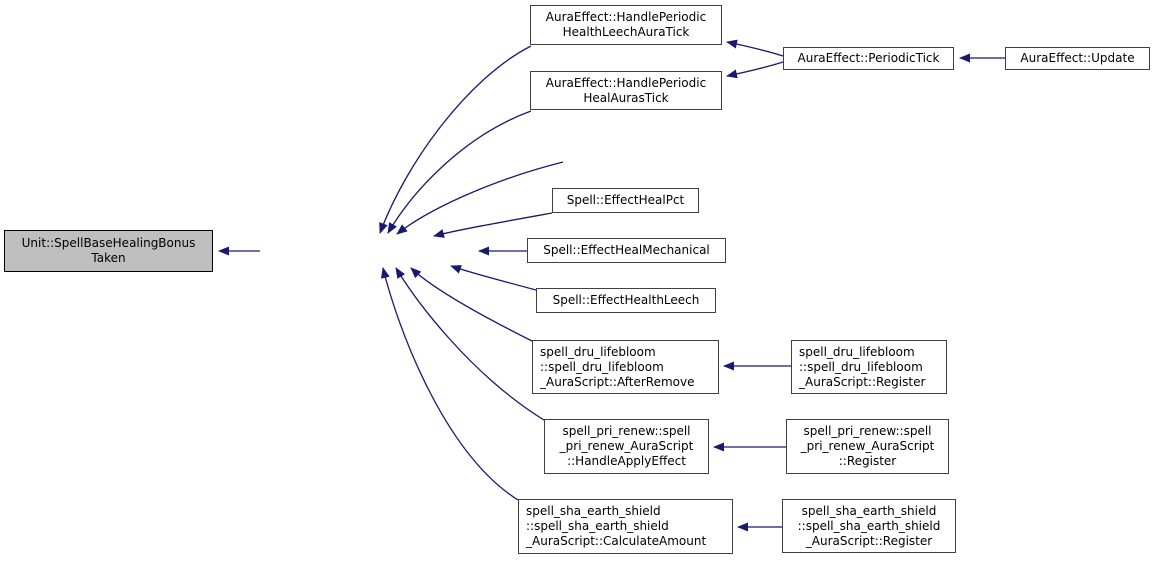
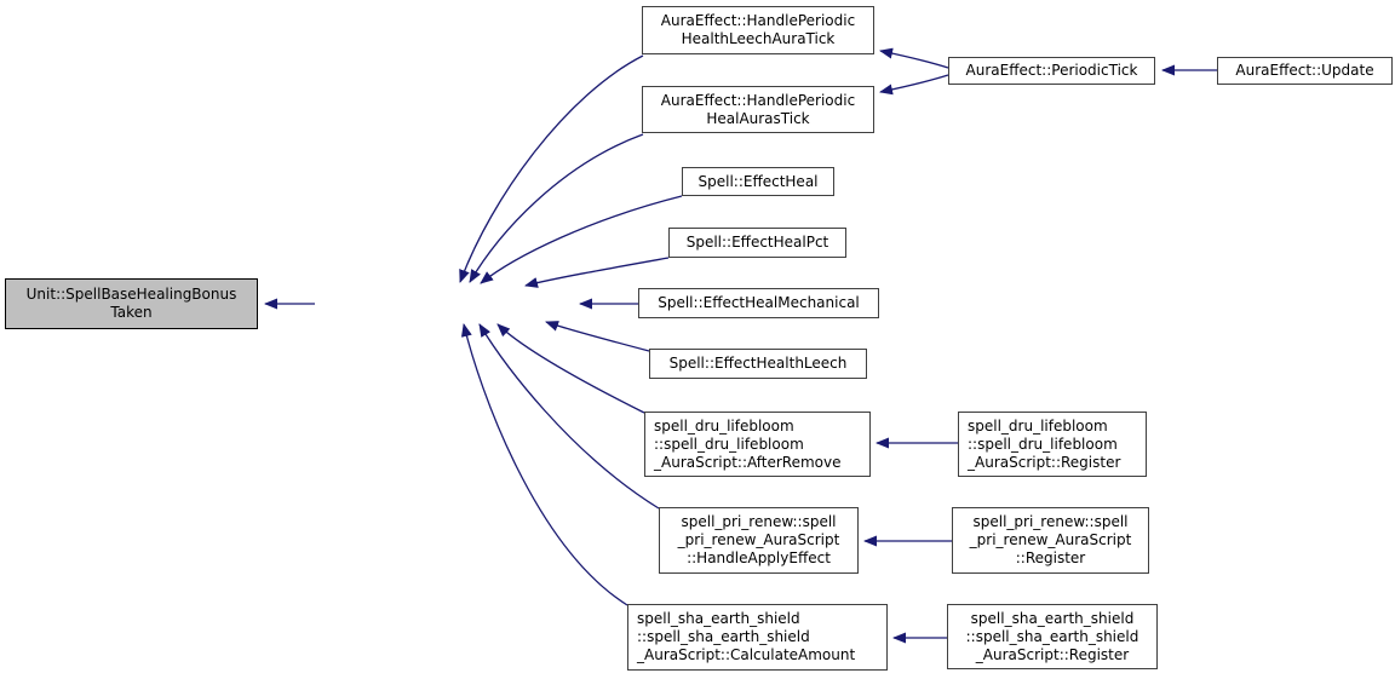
  Unit::SpellBaseHealingBonus
  Taken
  AuraEffect::HandlePeriodic
  HealthLeechAuraTick
  AuraEffect::HandlePeriodic
  HealAurasTick
+ Spell::EffectHeal
  Spell::EffectHealPct
  Spell::EffectHealMechanical
  Spell::EffectHealthLeech
  spell_dru_lifebloom
  ::spell_dru_lifebloom
  _AuraScript::AfterRemove
  spell_dru_lifebloom
  ::spell_dru_lifebloom
  _AuraScript::Register
  spell_pri_renew::spell
  _pri_renew_AuraScript
  ::HandleApplyEffect
  spell_pri_renew::spell
  _pri_renew_AuraScript
  ::Register
  spell_sha_earth_shield
  ::spell_sha_earth_shield
  _AuraScript::CalculateAmount
  spell_sha_earth_shield
  ::spell_sha_earth_shield
  _AuraScript::Register
  AuraEffect::PeriodicTick
  AuraEffect::Update
